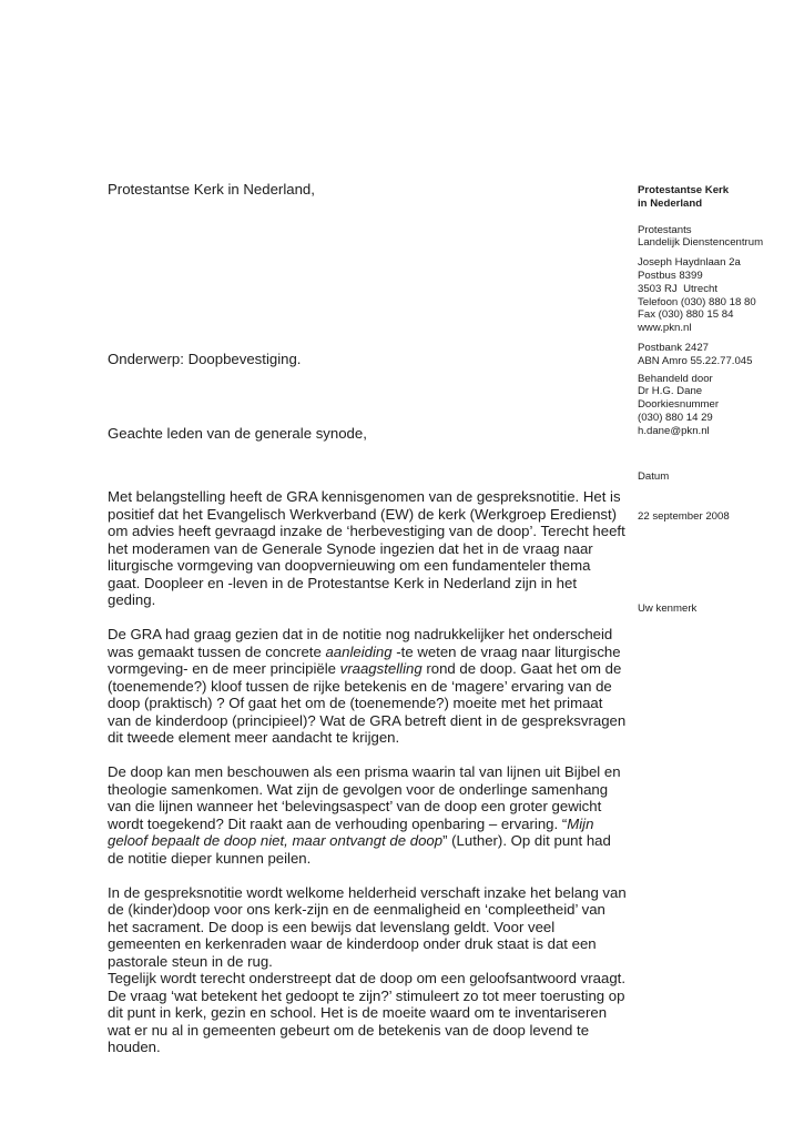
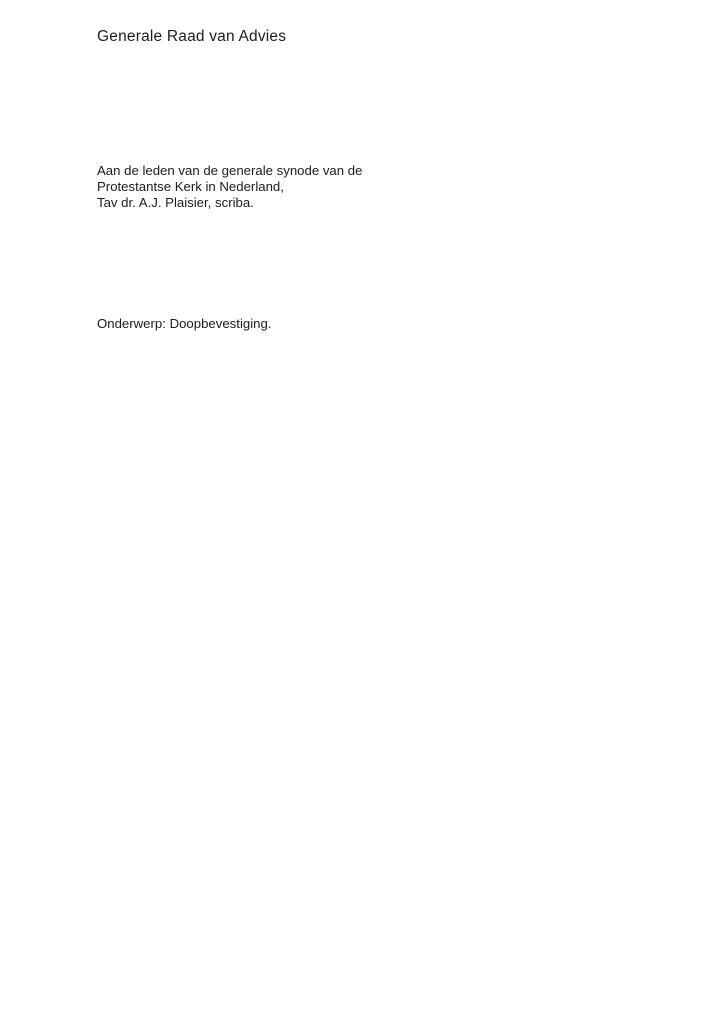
+ Generale Raad van Advies
+ Aan de leden van de generale synode van de
  Protestantse Kerk in Nederland,
+ Tav dr. A.J. Plaisier, scriba.
  Onderwerp: Doopbevestiging.
- Geachte leden van de generale synode,
- Met belangstelling heeft de GRA kennisgenomen van de gespreksnotitie. Het is positief dat het Evangelisch Werkverband (EW) de kerk (Werkgroep Eredienst) om advies heeft gevraagd inzake de ‘herbevestiging van de doop’. Terecht heeft het moderamen van de Generale Synode ingezien dat het in de vraag naar liturgische vormgeving van doopvernieuwing om een fundamenteler thema gaat. Doopleer en -leven in de Protestantse Kerk in Nederland zijn in het geding.
- De GRA had graag gezien dat in de notitie nog nadrukkelijker het onderscheid was gemaakt tussen de concrete aanleiding -te weten de vraag naar liturgische vormgeving- en de meer principiële vraagstelling rond de doop. Gaat het om de (toenemende?) kloof tussen de rijke betekenis en de ‘magere’ ervaring van de doop (praktisch) ? Of gaat het om de (toenemende?) moeite met het primaat van de kinderdoop (principieel)? Wat de GRA betreft dient in de gespreksvragen dit tweede element meer aandacht te krijgen.
- De doop kan men beschouwen als een prisma waarin tal van lijnen uit Bijbel en theologie samenkomen. Wat zijn de gevolgen voor de onderlinge samenhang van die lijnen wanneer het ‘belevingsaspect’ van de doop een groter gewicht wordt toegekend? Dit raakt aan de verhouding openbaring – ervaring. “Mijn geloof bepaalt de doop niet, maar ontvangt de doop” (Luther). Op dit punt had de notitie dieper kunnen peilen.
- In de gespreksnotitie wordt welkome helderheid verschaft inzake het belang van de (kinder)doop voor ons kerk-zijn en de eenmaligheid en ‘compleetheid’ van het sacrament. De doop is een bewijs dat levenslang geldt. Voor veel gemeenten en kerkenraden waar de kinderdoop onder druk staat is dat een pastorale steun in de rug.
- Tegelijk wordt terecht onderstreept dat de doop om een geloofsantwoord vraagt. De vraag ‘wat betekent het gedoopt te zijn?’ stimuleert zo tot meer toerusting op dit punt in kerk, gezin en school. Het is de moeite waard om te inventariseren wat er nu al in gemeenten gebeurt om de betekenis van de doop levend te houden.
- Protestantse Kerk
- in Nederland
- Protestants
- Landelijk Dienstencentrum
- Joseph Haydnlaan 2a
- Postbus 8399
- 3503 RJ Utrecht
- Telefoon (030) 880 18 80
- Fax (030) 880 15 84
- www.pkn.nl
- Postbank 2427
- ABN Amro 55.22.77.045
- Behandeld door
- Dr H.G. Dane
- Doorkiesnummer
- (030) 880 14 29
- h.dane@pkn.nl
- Datum
- 22 september 2008
- Uw kenmerk
